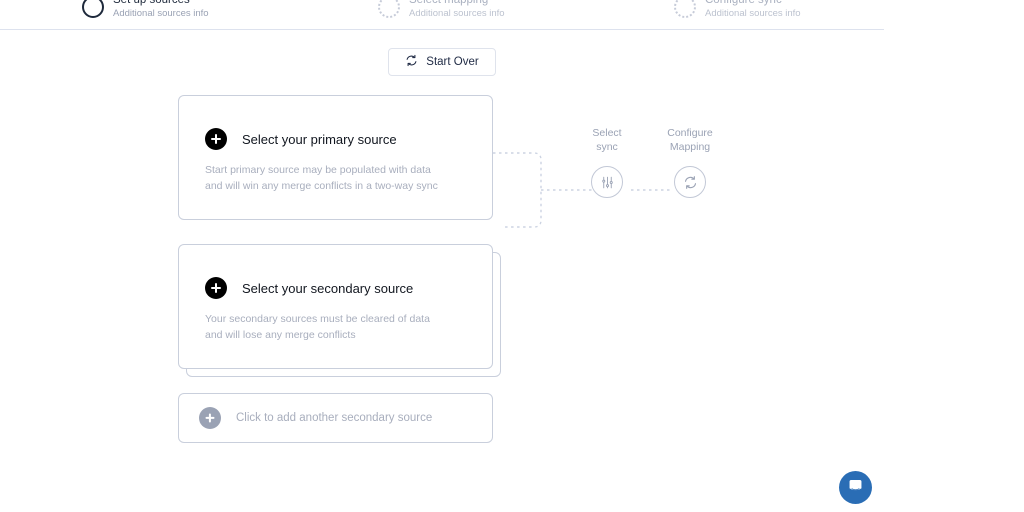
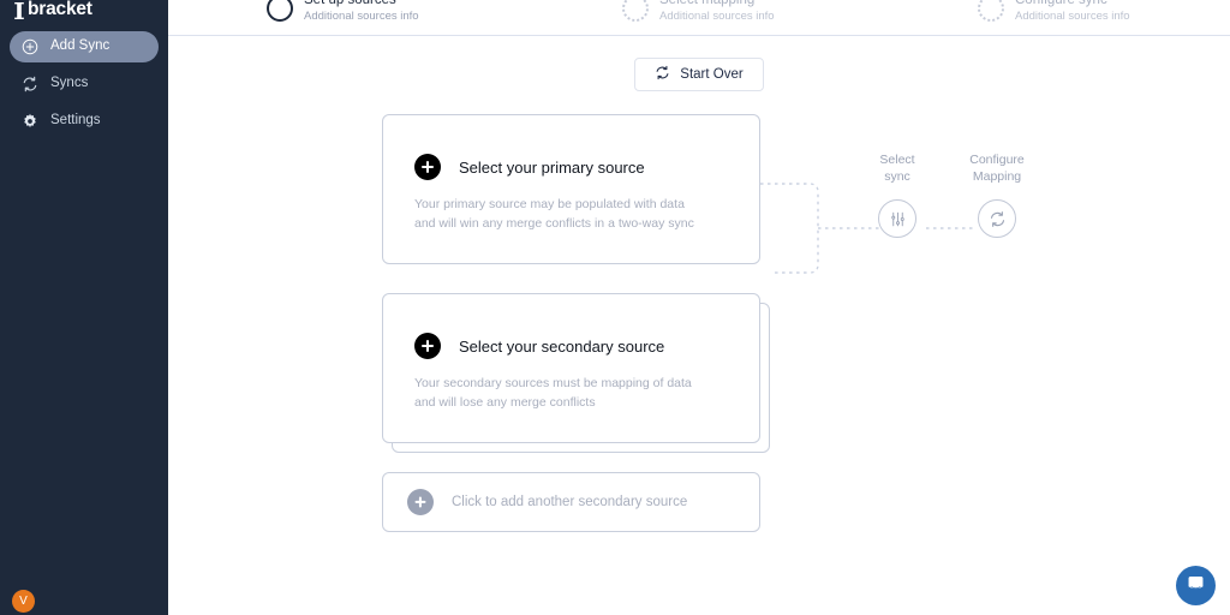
+ ][
+ bracket
+ Add Sync
+ Syncs
+ Settings
+ V
  Set up sources
  Additional sources info
  Select mapping
  Additional sources info
  Configure sync
  Additional sources info
  Start Over
  Select your primary source
- Start primary source may be populated with data
+ Your primary source may be populated with data
  and will win any merge conflicts in a two-way sync
  Select your secondary source
- Your secondary sources must be cleared of data
+ Your secondary sources must be mapping of data
  and will lose any merge conflicts
  Click to add another secondary source
  Select
  sync
  Configure
  Mapping
